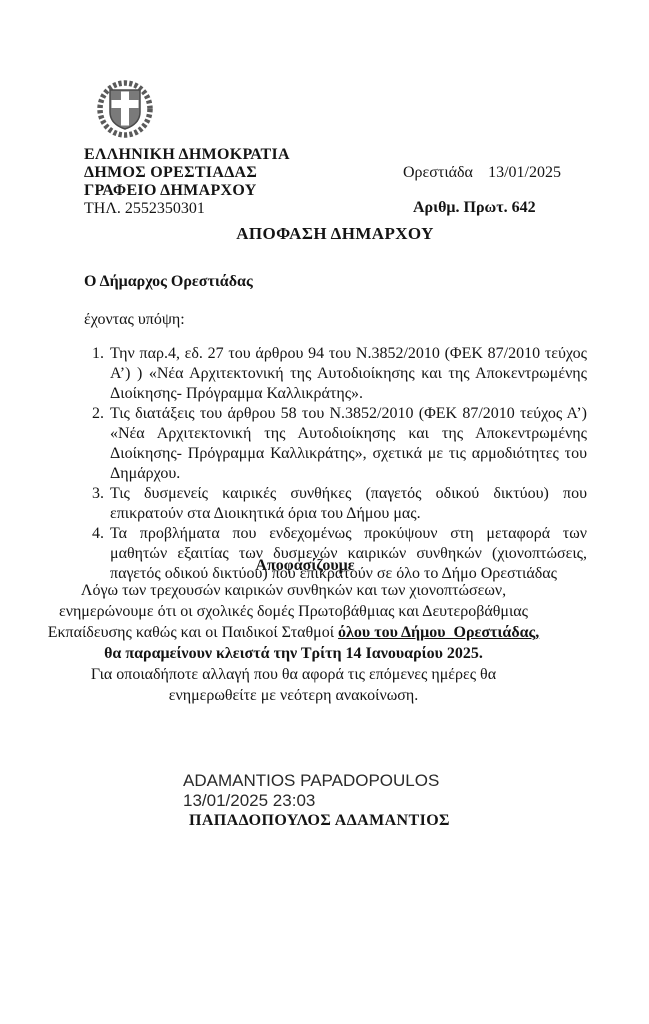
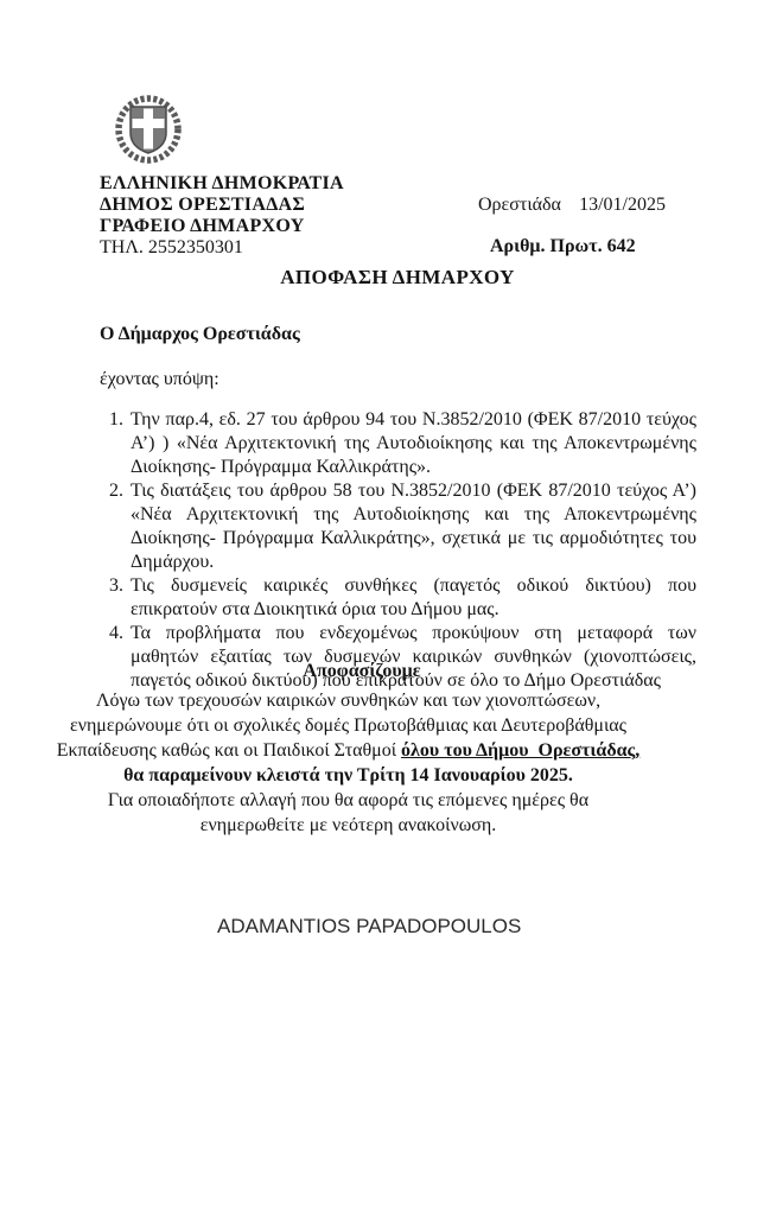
  ΕΛΛΗΝΙΚΗ ΔΗΜΟΚΡΑΤΙΑ
  ΔΗΜΟΣ ΟΡΕΣΤΙΑΔΑΣ
  ΓΡΑΦΕΙΟ ΔΗΜΑΡΧΟΥ
  ΤΗΛ. 2552350301
  Ορεστιάδα
  13/01/2025
  Αριθμ. Πρωτ. 642
  ΑΠΟΦΑΣΗ ΔΗΜΑΡΧΟΥ
  Ο Δήμαρχος Ορεστιάδας
  έχοντας υπόψη:
  Την παρ.4, εδ. 27 του άρθρου 94 του Ν.3852/2010 (ΦΕΚ 87/2010 τεύχος Α’) ) «Νέα Αρχιτεκτονική της Αυτοδιοίκησης και της Αποκεντρωμένης Διοίκησης- Πρόγραμμα Καλλικράτης».
  Τις διατάξεις του άρθρου 58 του Ν.3852/2010 (ΦΕΚ 87/2010 τεύχος Α’) «Νέα Αρχιτεκτονική της Αυτοδιοίκησης και της Αποκεντρωμένης Διοίκησης- Πρόγραμμα Καλλικράτης», σχετικά με τις αρμοδιότητες του Δημάρχου.
  Τις δυσμενείς καιρικές συνθήκες (παγετός οδικού δικτύου) που επικρατούν στα Διοικητικά όρια του Δήμου μας.
  Τα προβλήματα που ενδεχομένως προκύψουν στη μεταφορά των μαθητών εξαιτίας των δυσμενών καιρικών συνθηκών (χιονοπτώσεις, παγετός οδικού δικτύου) που επικρατούν σε όλο το Δήμο Ορεστιάδας
  Αποφασίζουμε
  Λόγω των τρεχουσών καιρικών συνθηκών και των χιονοπτώσεων, ενημερώνουμε ότι οι σχολικές δομές Πρωτοβάθμιας και Δευτεροβάθμιας Εκπαίδευσης καθώς και οι Παιδικοί Σταθμοί όλου του Δήμου Ορεστιάδας, θα παραμείνουν κλειστά την Τρίτη 14 Ιανουαρίου 2025.
  Για οποιαδήποτε αλλαγή που θα αφορά τις επόμενες ημέρες θα ενημερωθείτε με νεότερη ανακοίνωση.
  ADAMANTIOS PAPADOPOULOS
- 13/01/2025 23:03
- ΠΑΠΑΔΟΠΟΥΛΟΣ ΑΔΑΜΑΝΤΙΟΣ
